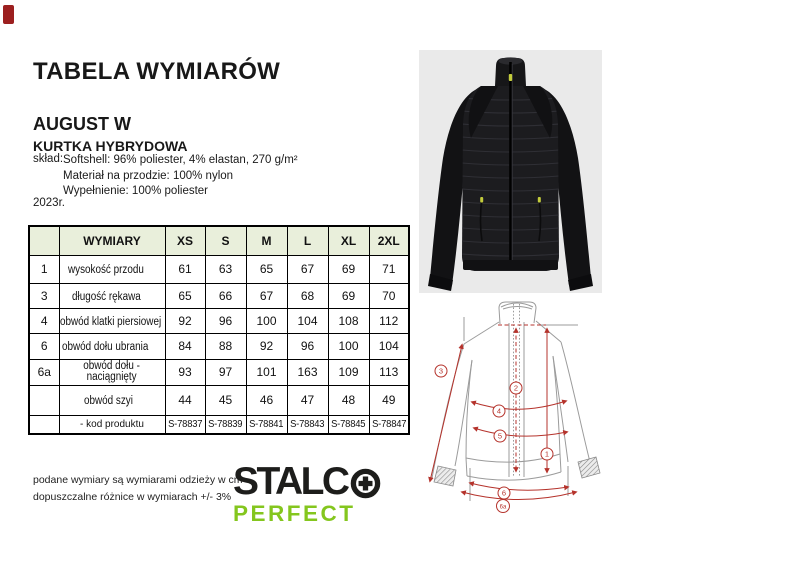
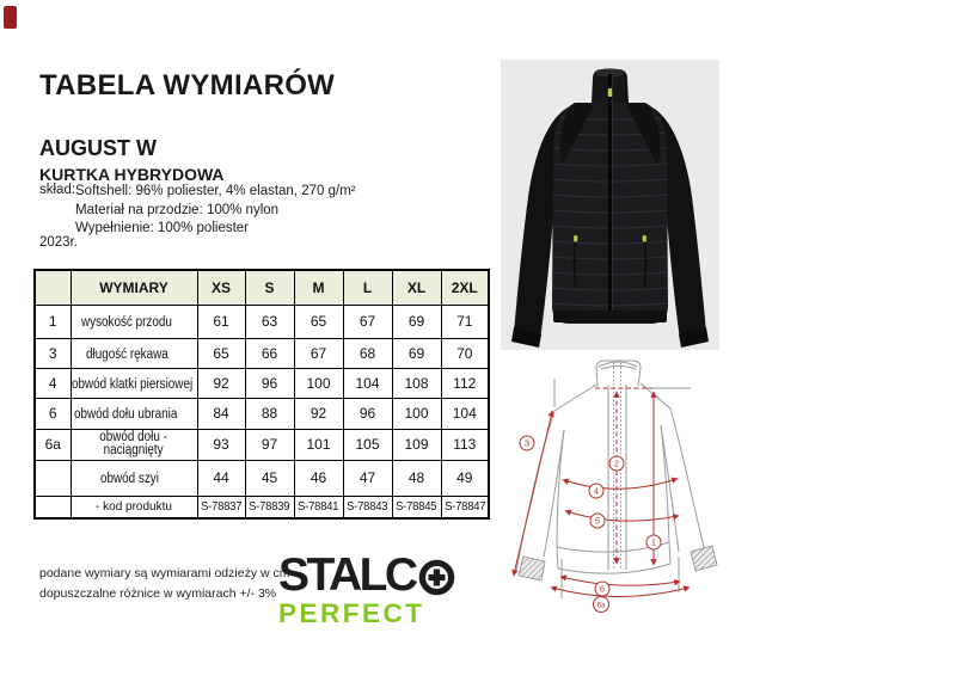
  TABELA WYMIARÓW
  AUGUST W
  KURTKA HYBRYDOWA
  skład:
  Softshell: 96% poliester, 4% elastan, 270 g/m²
  Materiał na przodzie: 100% nylon
  Wypełnienie: 100% poliester
  2023r.
  	WYMIARY	XS	S	M	L	XL	2XL
  1	wysokość przodu	61	63	65	67	69	71
  3	długość rękawa	65	66	67	68	69	70
  4	obwód klatki piersiowej	92	96	100	104	108	112
  6	obwód dołu ubrania	84	88	92	96	100	104
- 6a	obwód dołu - naciągnięty	93	97	101	163	109	113
+ 6a	obwód dołu - naciągnięty	93	97	101	105	109	113
  	obwód szyi	44	45	46	47	48	49
  	- kod produktu	S-78837	S-78839	S-78841	S-78843	S-78845	S-78847
  podane wymiary są wymiarami odzieży w cm
  dopuszczalne różnice w wymiarach +/- 3%
  STALC
  PERFECT
  3
  2
  4
  5
  1
  6
